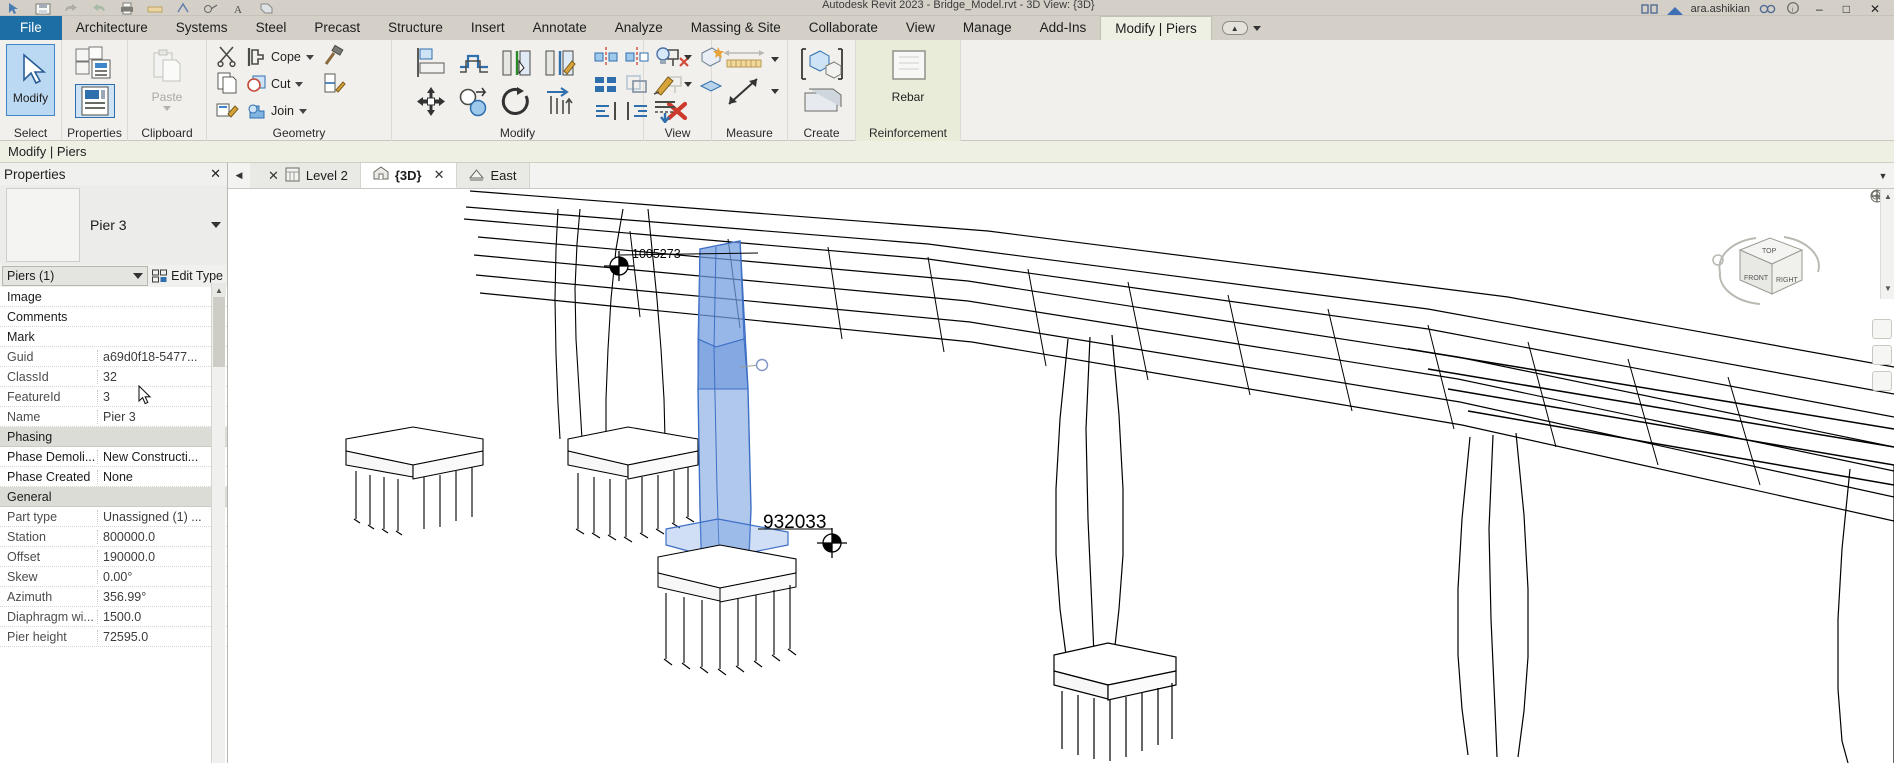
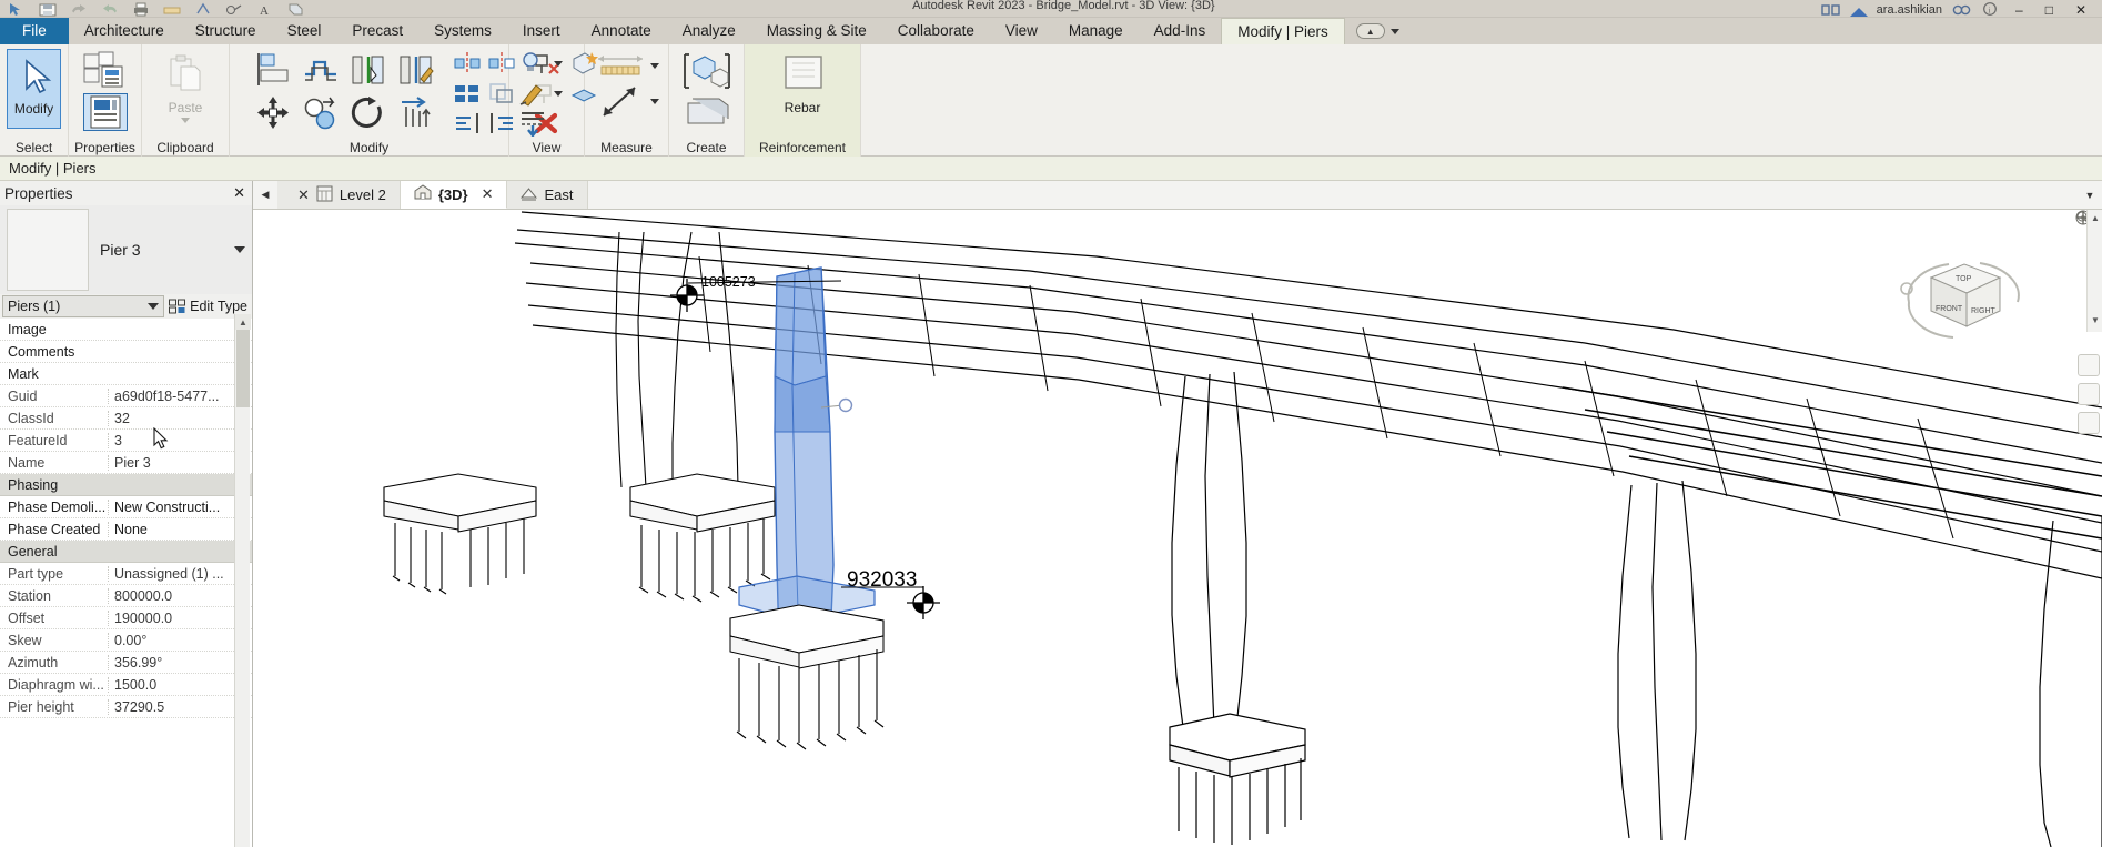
  A
  Autodesk Revit 2023 - Bridge_Model.rvt - 3D View: {3D}
  ara.ashikian
  i
  –
  □
  ✕
  File
  Architecture
- Systems
+ Structure
  Steel
  Precast
- Structure
+ Systems
  Insert
  Annotate
  Analyze
  Massing & Site
  Collaborate
  View
  Manage
  Add-Ins
  Modify | Piers
  ▲
  Modify
  Select
  Properties
  Paste
  Clipboard
- Cope
- Cut
- Join
- Geometry
  Modify
  View
  Measure
  Create
  Rebar
  Reinforcement
  Modify | Piers
  Properties
  ✕
  Pier 3
  Piers (1)
  Edit Type
  Image
  Comments
  Mark
  Guid
  a69d0f18-5477...
  ClassId
  32
  FeatureId
  3
  Name
  Pier 3
  Phasing
  Phase Demoli...
  New Constructi...
  Phase Created
  None
  General
  Part type
  Unassigned (1) ...
  Station
  800000.0
  Offset
  190000.0
  Skew
  0.00°
  Azimuth
  356.99°
  Diaphragm wi...
  1500.0
  Pier height
- 72595.0
+ 37290.5
  ▲
  ◀
  ✕
  Level 2
  {3D}
  ✕
  East
  ▼
  1005273
  932033
  ▲
  ▼
